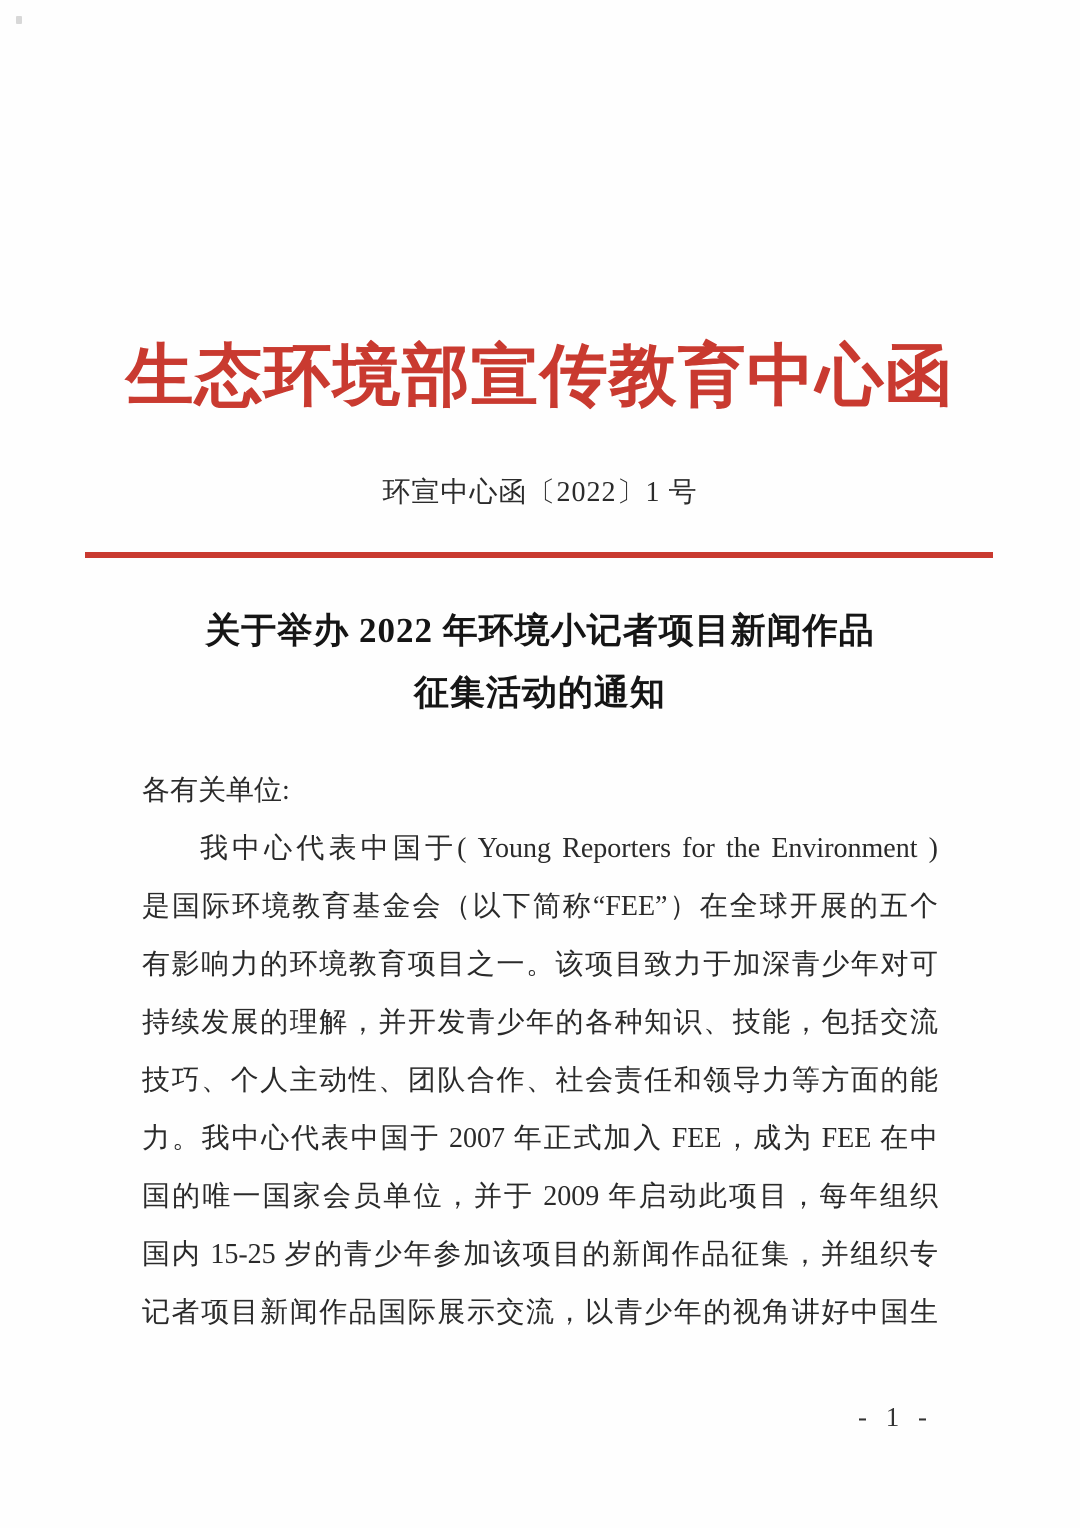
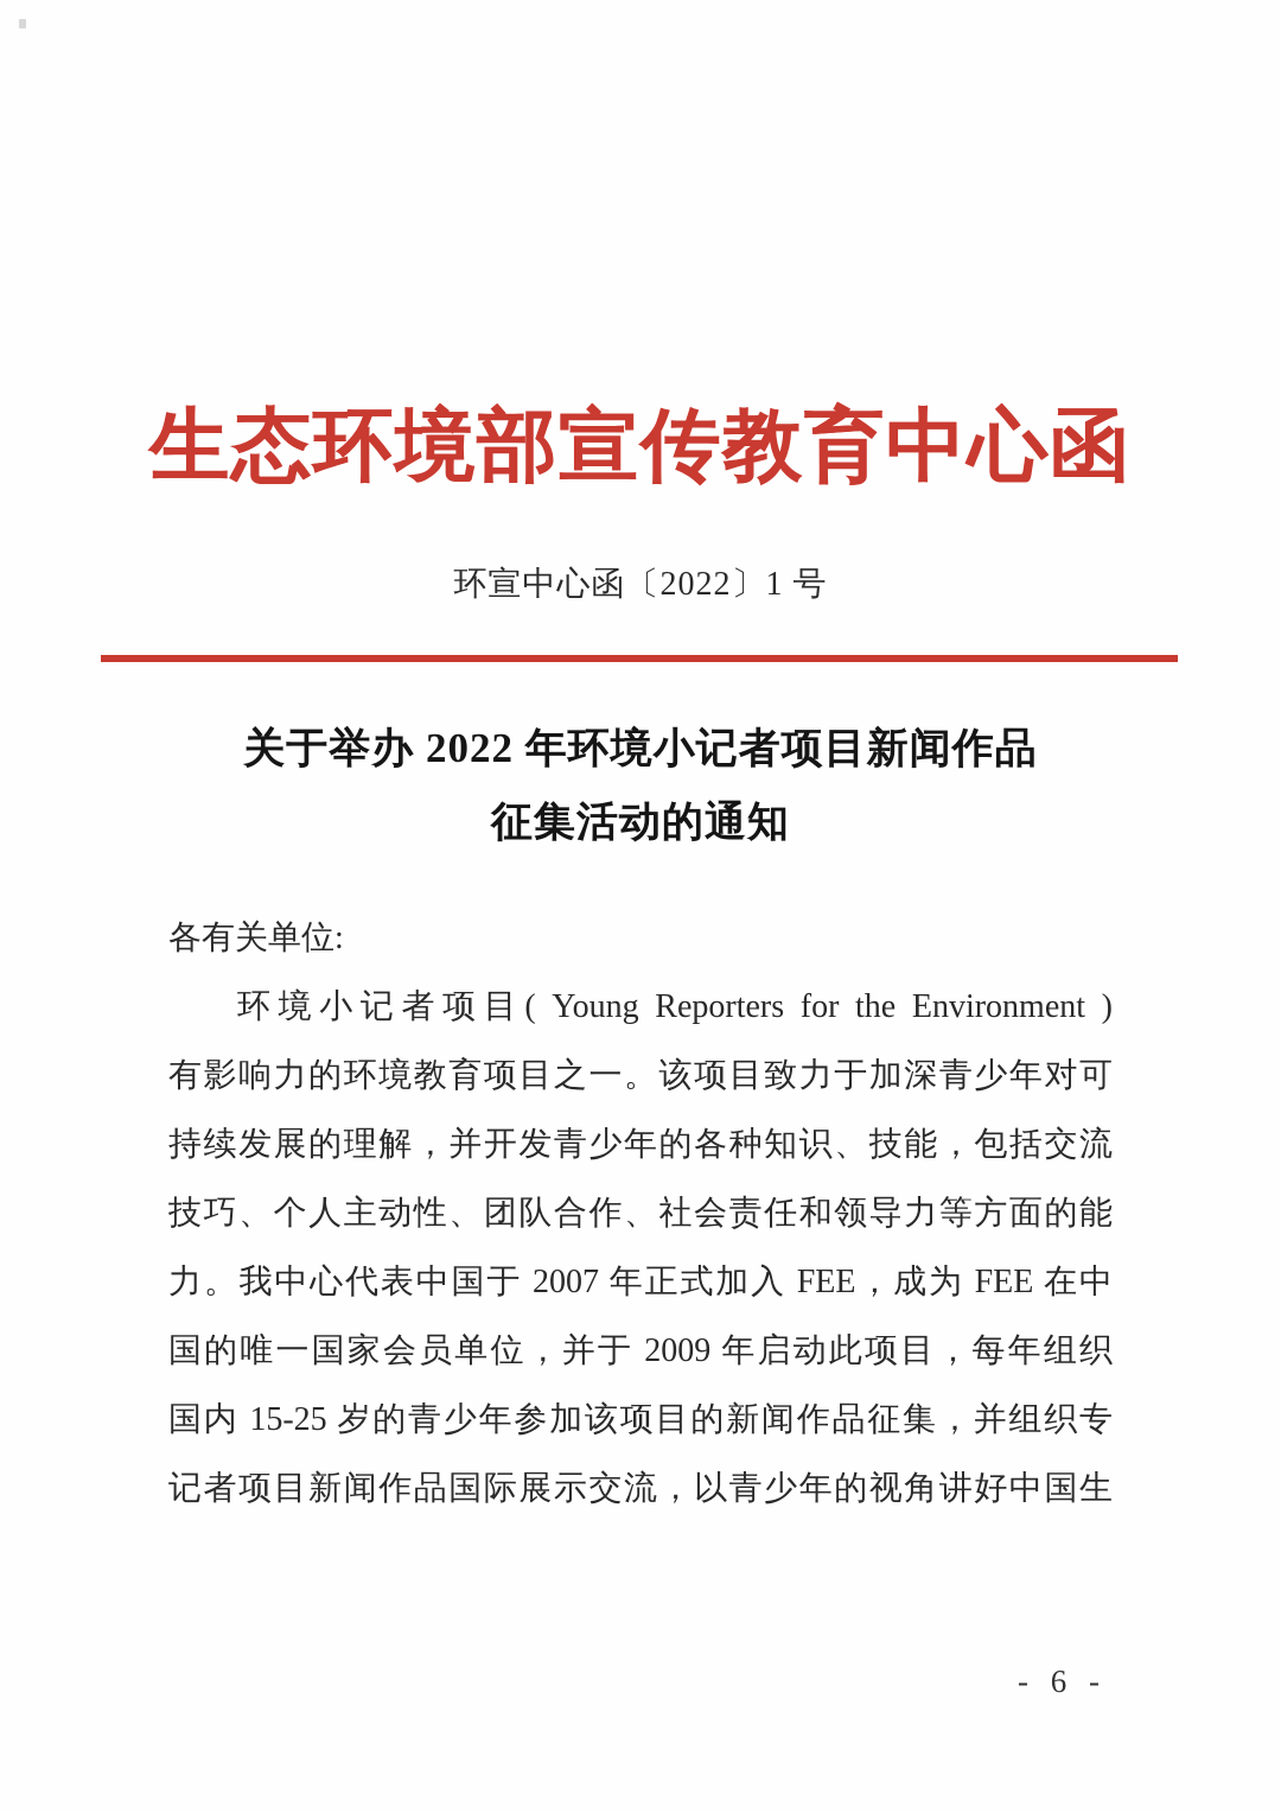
  生态环境部宣传教育中心函
  环宣中心函〔2022〕1 号
  关于举办 2022 年环境小记者项目新闻作品
  征集活动的通知
  各有关单位:
- 我中心代表中国于( Young Reporters for the Environment )
+ 环境小记者项目( Young Reporters for the Environment )
- 是国际环境教育基金会（以下简称“FEE”）在全球开展的五个
  有影响力的环境教育项目之一。该项目致力于加深青少年对可
  持续发展的理解，并开发青少年的各种知识、技能，包括交流
  技巧、个人主动性、团队合作、社会责任和领导力等方面的能
  力。我中心代表中国于 2007 年正式加入 FEE，成为 FEE 在中
  国的唯一国家会员单位，并于 2009 年启动此项目，每年组织
  国内 15-25 岁的青少年参加该项目的新闻作品征集，并组织专
  记者项目新闻作品国际展示交流，以青少年的视角讲好中国生
- - 1 -
+ - 6 -
